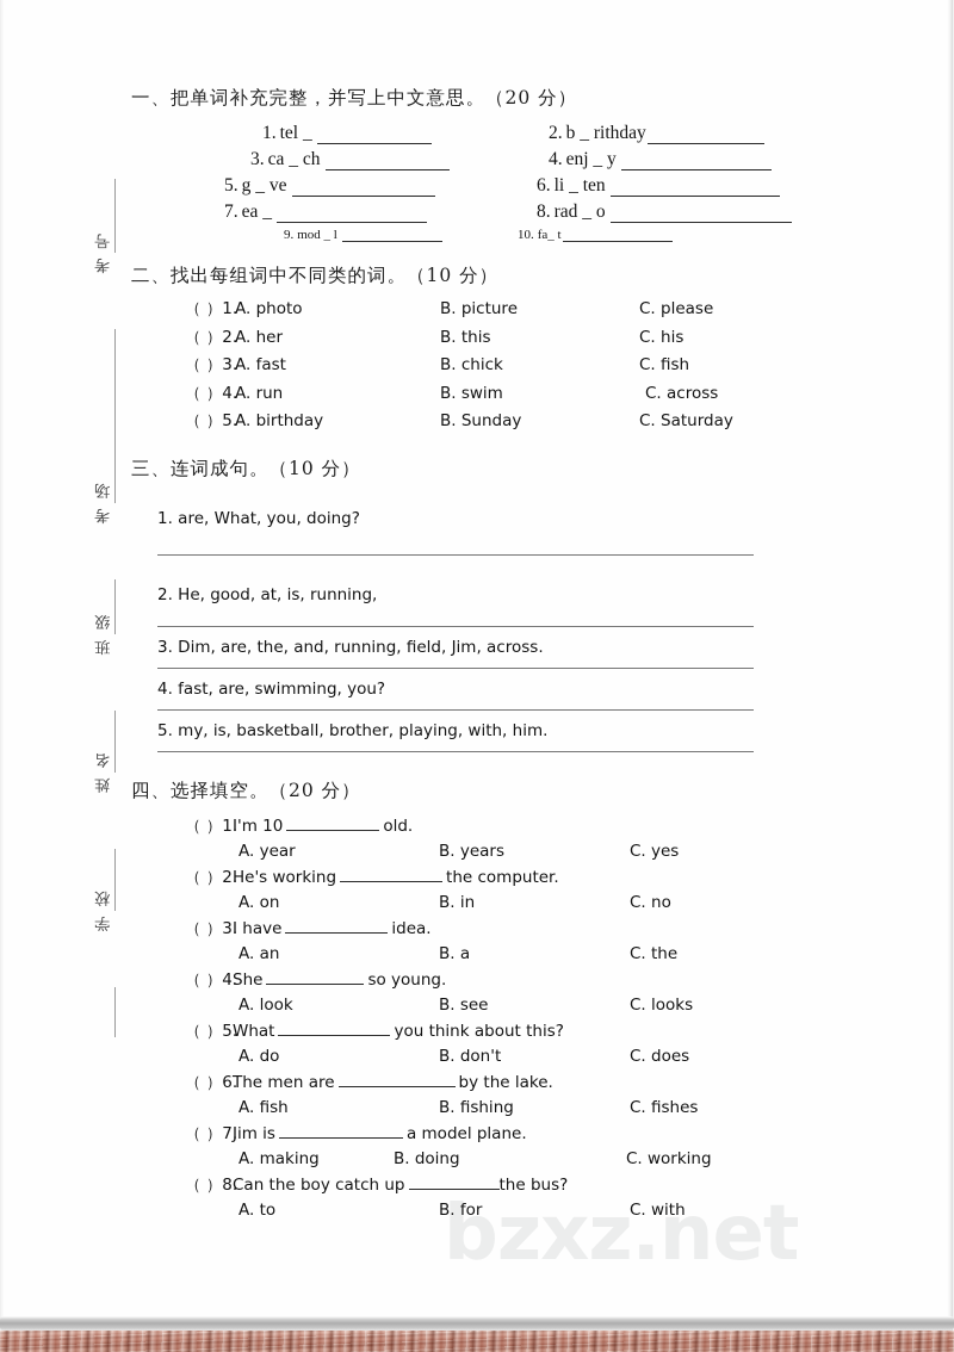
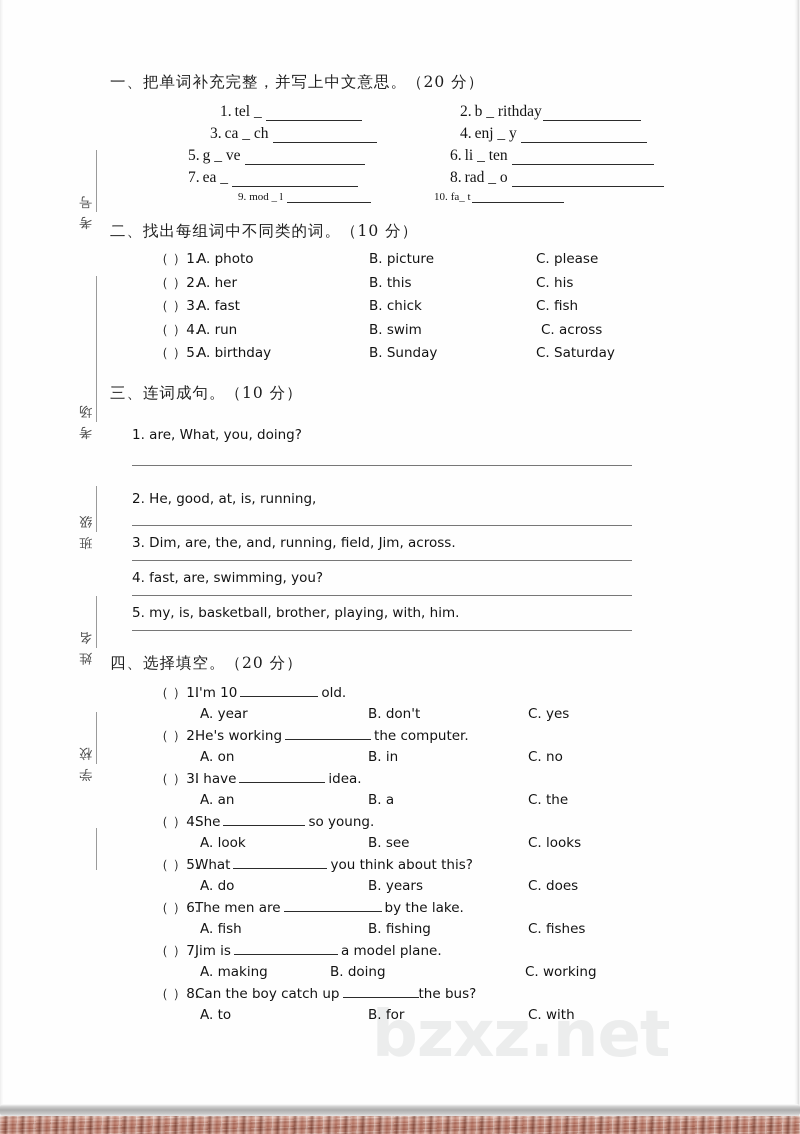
  bzxz.net
  一、把单词补充完整，并写上中文意思。（20 分）
  1.
  tel _
  2.
  b _ rithday
  3.
  ca _ ch
  4.
  enj _ y
  5.
  g _ ve
  6.
  li _ ten
  7.
  ea _
  8.
  rad _ o
  9.
  mod _ l
  10.
  fa_ t
  二、找出每组词中不同类的词。（10 分）
  （ ）1
  A. photo
  B. picture
  C. please
  （ ）2
  A. her
  B. this
  C. his
  （ ）3
  A. fast
  B. chick
  C. fish
  （ ）4
  A. run
  B. swim
  C. across
  （ ）5
  A. birthday
  B. Sunday
  C. Saturday
  三、连词成句。（10 分）
  1. are, What, you, doing?
  2. He, good, at, is, running,
  3. Dim, are, the, and, running, field, Jim, across.
  4. fast, are, swimming, you?
  5. my, is, basketball, brother, playing, with, him.
  四、选择填空。（20 分）
  （ ）1
  I'm 10
  old.
  A. year
- B. years
+ B. don't
  C. yes
  （ ）2
  He's working
  the computer.
  A. on
  B. in
  C. no
  （ ）3
  I have
  idea.
  A. an
  B. a
  C. the
  （ ）4
  She
  so young.
  A. look
  B. see
  C. looks
  （ ）5
  What
  you think about this?
  A. do
- B. don't
+ B. years
  C. does
  （ ）6
  The men are
  by the lake.
  A. fish
  B. fishing
  C. fishes
  （ ）7
  Jim is
  a model plane.
  A. making
  B. doing
  C. working
  （ ）8
  Can the boy catch up
  the bus?
  A. to
  B. for
  C. with
